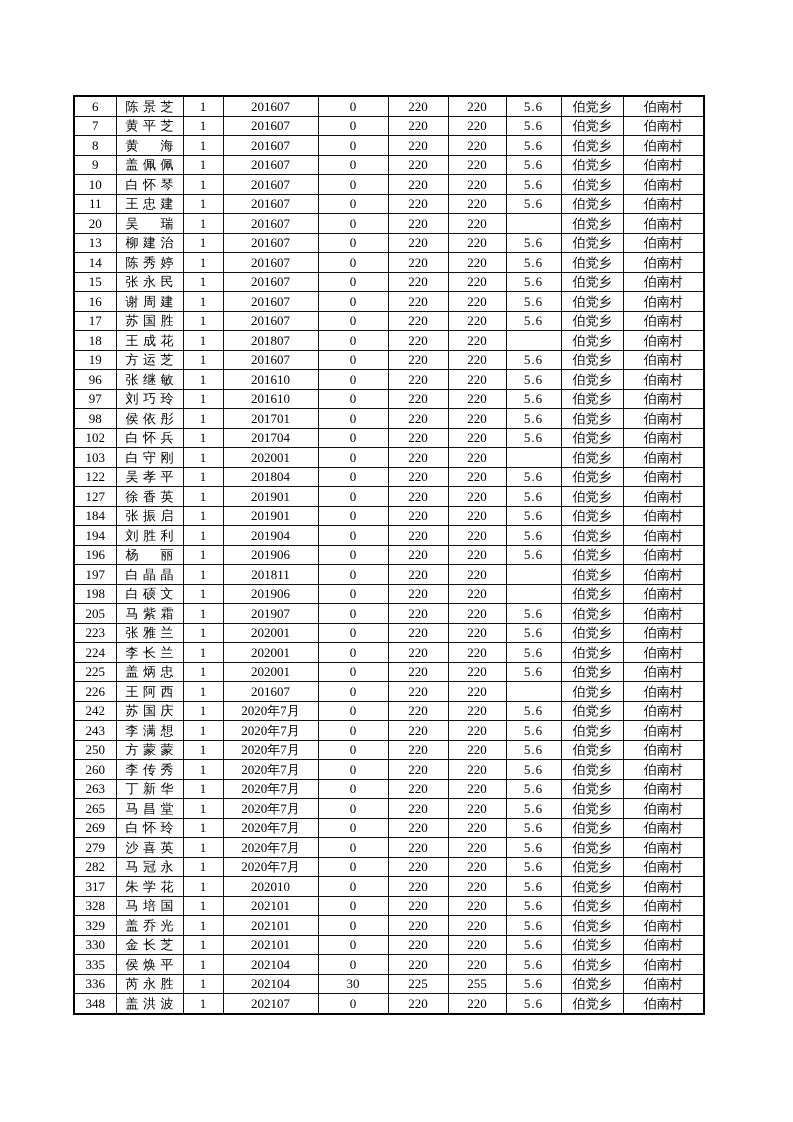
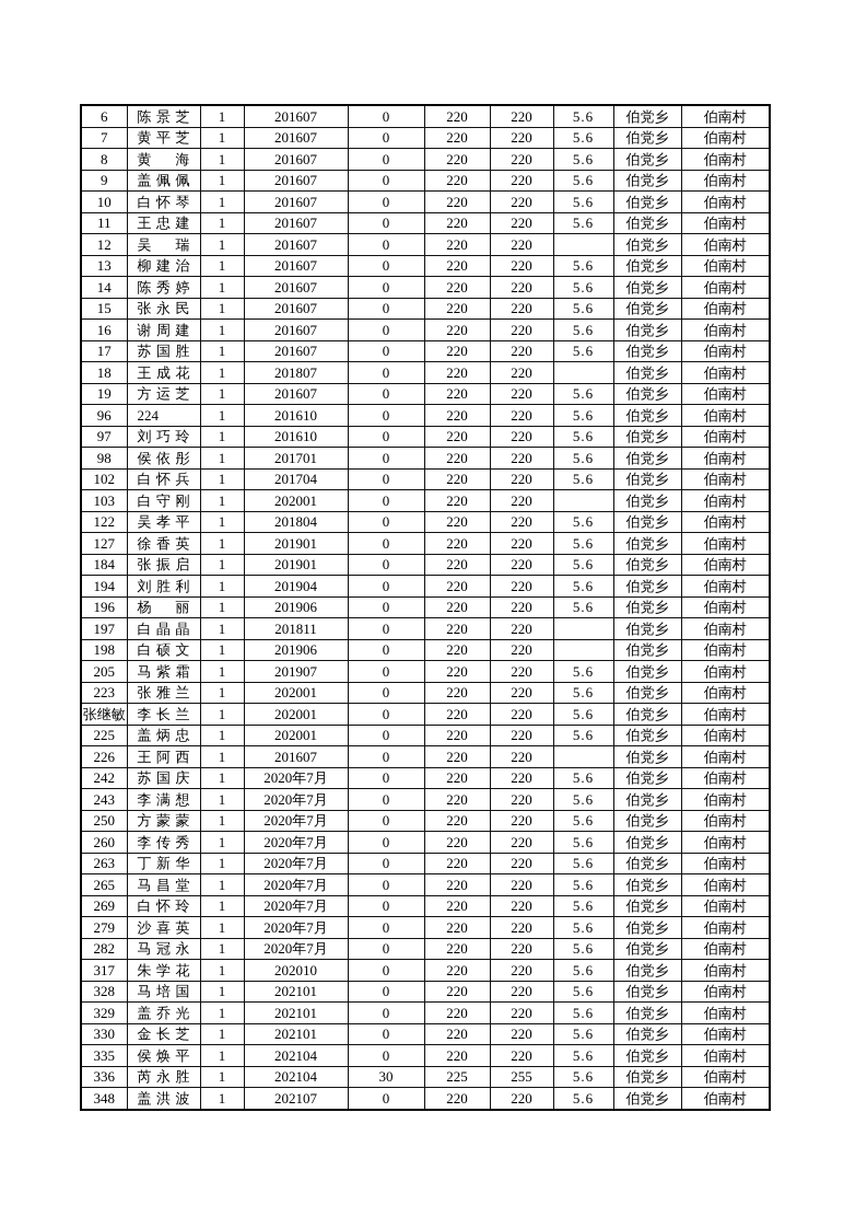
  6	陈景芝	1	201607	0	220	220	5.6	伯党乡	伯南村
  7	黄平芝	1	201607	0	220	220	5.6	伯党乡	伯南村
  8	黄海	1	201607	0	220	220	5.6	伯党乡	伯南村
  9	盖佩佩	1	201607	0	220	220	5.6	伯党乡	伯南村
  10	白怀琴	1	201607	0	220	220	5.6	伯党乡	伯南村
  11	王忠建	1	201607	0	220	220	5.6	伯党乡	伯南村
- 20	吴瑞	1	201607	0	220	220		伯党乡	伯南村
+ 12	吴瑞	1	201607	0	220	220		伯党乡	伯南村
  13	柳建治	1	201607	0	220	220	5.6	伯党乡	伯南村
  14	陈秀婷	1	201607	0	220	220	5.6	伯党乡	伯南村
  15	张永民	1	201607	0	220	220	5.6	伯党乡	伯南村
  16	谢周建	1	201607	0	220	220	5.6	伯党乡	伯南村
  17	苏国胜	1	201607	0	220	220	5.6	伯党乡	伯南村
  18	王成花	1	201807	0	220	220		伯党乡	伯南村
  19	方运芝	1	201607	0	220	220	5.6	伯党乡	伯南村
- 96	张继敏	1	201610	0	220	220	5.6	伯党乡	伯南村
+ 96	224	1	201610	0	220	220	5.6	伯党乡	伯南村
  97	刘巧玲	1	201610	0	220	220	5.6	伯党乡	伯南村
  98	侯依彤	1	201701	0	220	220	5.6	伯党乡	伯南村
  102	白怀兵	1	201704	0	220	220	5.6	伯党乡	伯南村
  103	白守刚	1	202001	0	220	220		伯党乡	伯南村
  122	吴孝平	1	201804	0	220	220	5.6	伯党乡	伯南村
  127	徐香英	1	201901	0	220	220	5.6	伯党乡	伯南村
  184	张振启	1	201901	0	220	220	5.6	伯党乡	伯南村
  194	刘胜利	1	201904	0	220	220	5.6	伯党乡	伯南村
  196	杨丽	1	201906	0	220	220	5.6	伯党乡	伯南村
  197	白晶晶	1	201811	0	220	220		伯党乡	伯南村
  198	白硕文	1	201906	0	220	220		伯党乡	伯南村
  205	马紫霜	1	201907	0	220	220	5.6	伯党乡	伯南村
  223	张雅兰	1	202001	0	220	220	5.6	伯党乡	伯南村
- 224	李长兰	1	202001	0	220	220	5.6	伯党乡	伯南村
+ 张继敏	李长兰	1	202001	0	220	220	5.6	伯党乡	伯南村
  225	盖炳忠	1	202001	0	220	220	5.6	伯党乡	伯南村
  226	王阿西	1	201607	0	220	220		伯党乡	伯南村
  242	苏国庆	1	2020年7月	0	220	220	5.6	伯党乡	伯南村
  243	李满想	1	2020年7月	0	220	220	5.6	伯党乡	伯南村
  250	方蒙蒙	1	2020年7月	0	220	220	5.6	伯党乡	伯南村
  260	李传秀	1	2020年7月	0	220	220	5.6	伯党乡	伯南村
  263	丁新华	1	2020年7月	0	220	220	5.6	伯党乡	伯南村
  265	马昌堂	1	2020年7月	0	220	220	5.6	伯党乡	伯南村
  269	白怀玲	1	2020年7月	0	220	220	5.6	伯党乡	伯南村
  279	沙喜英	1	2020年7月	0	220	220	5.6	伯党乡	伯南村
  282	马冠永	1	2020年7月	0	220	220	5.6	伯党乡	伯南村
  317	朱学花	1	202010	0	220	220	5.6	伯党乡	伯南村
  328	马培国	1	202101	0	220	220	5.6	伯党乡	伯南村
  329	盖乔光	1	202101	0	220	220	5.6	伯党乡	伯南村
  330	金长芝	1	202101	0	220	220	5.6	伯党乡	伯南村
  335	侯焕平	1	202104	0	220	220	5.6	伯党乡	伯南村
  336	芮永胜	1	202104	30	225	255	5.6	伯党乡	伯南村
  348	盖洪波	1	202107	0	220	220	5.6	伯党乡	伯南村
